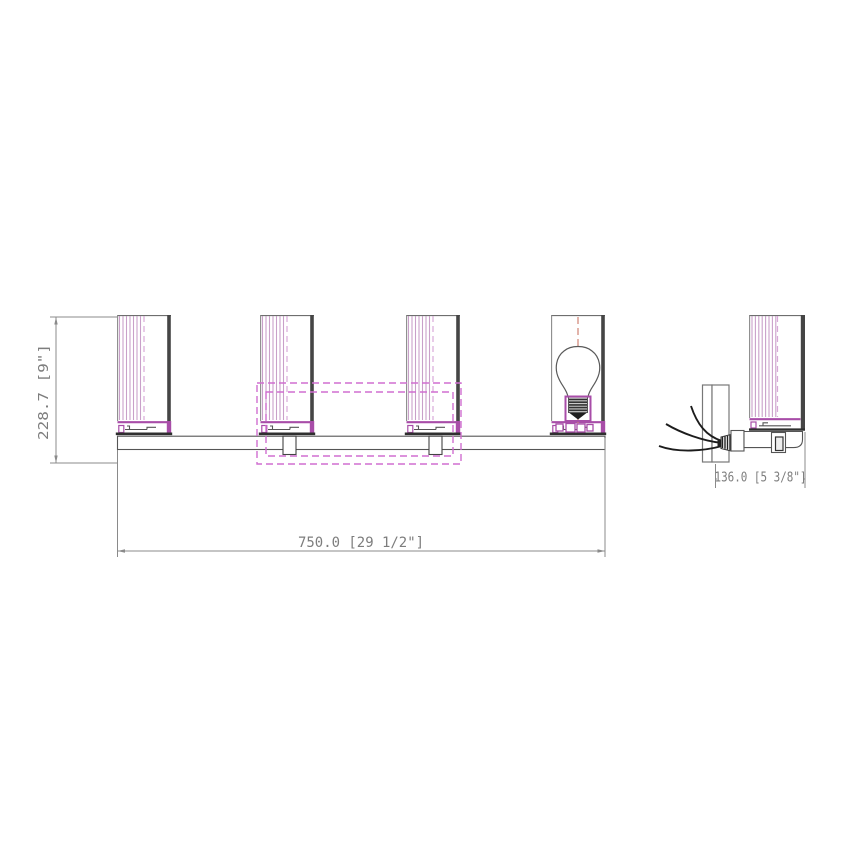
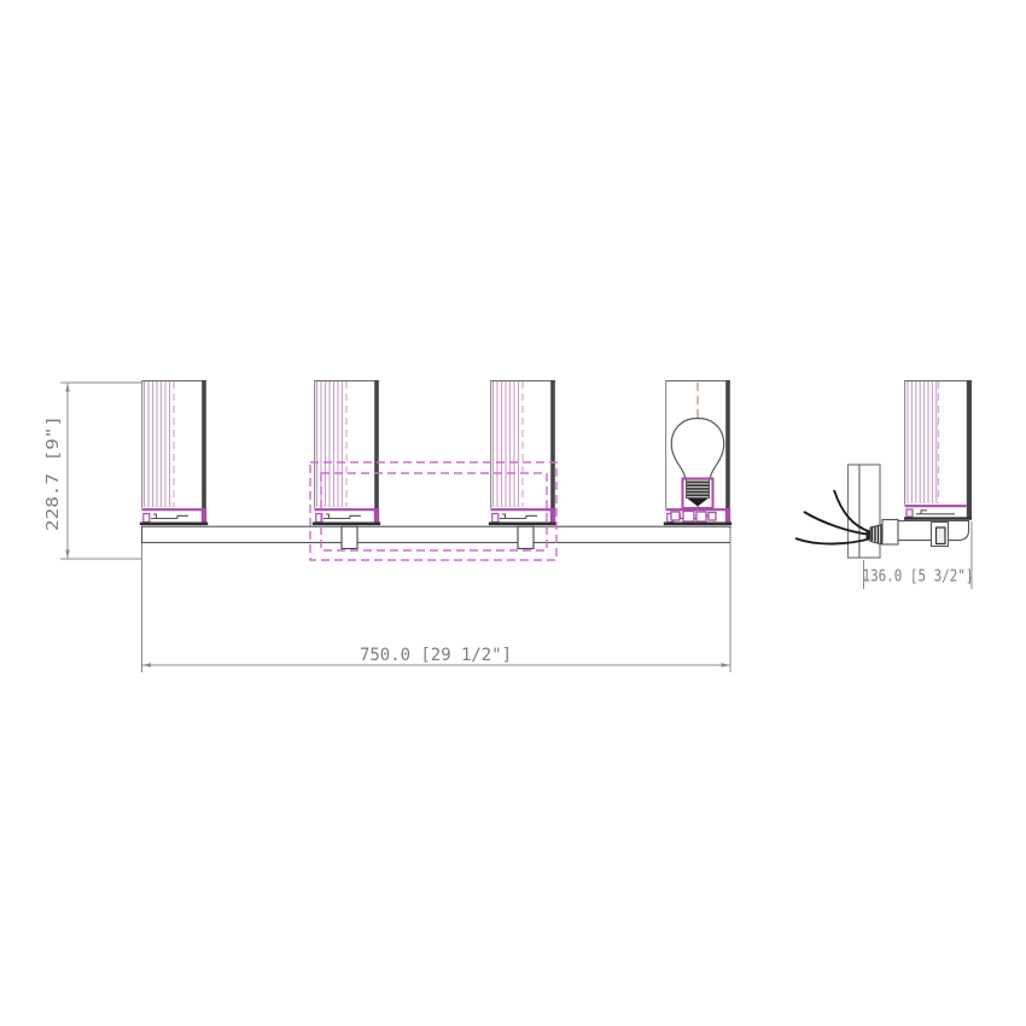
  750.0 [29 1/2"]
- 136.0 [5 3/8"]
+ 136.0 [5 3/2"]
